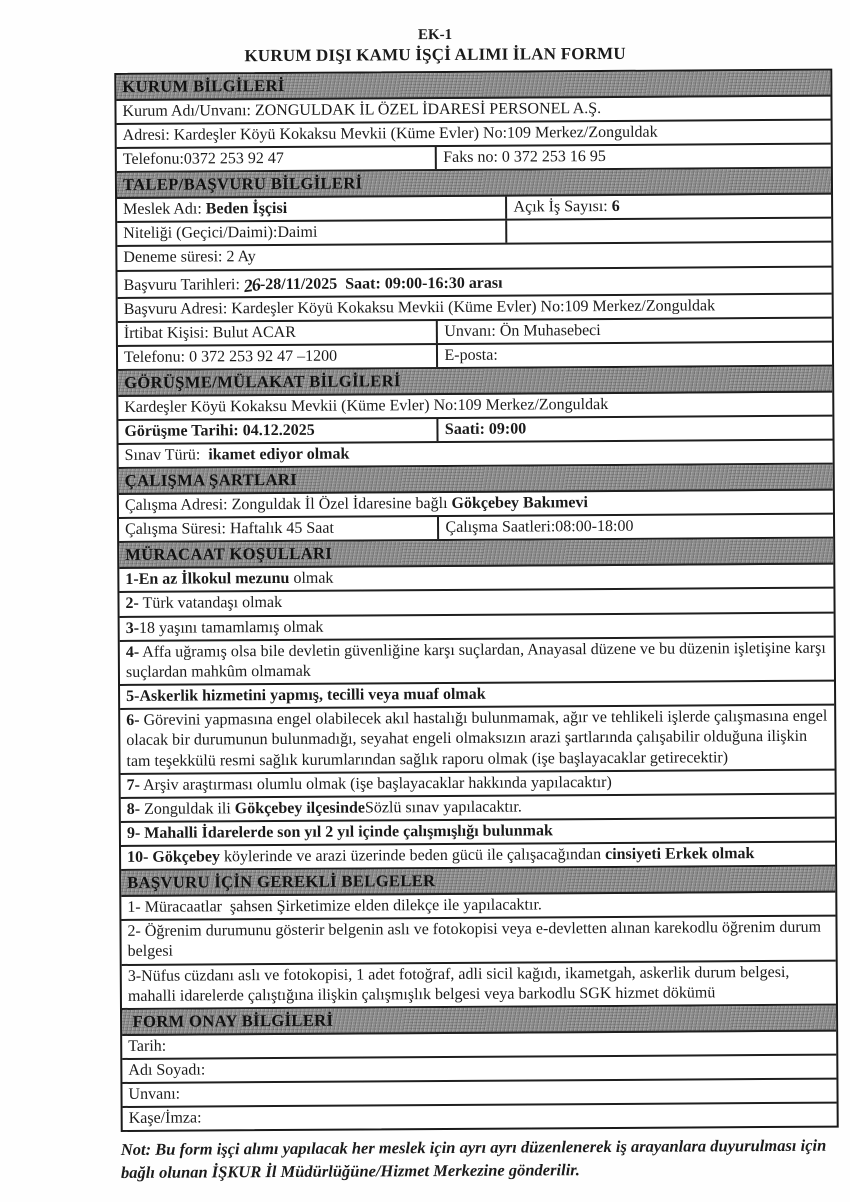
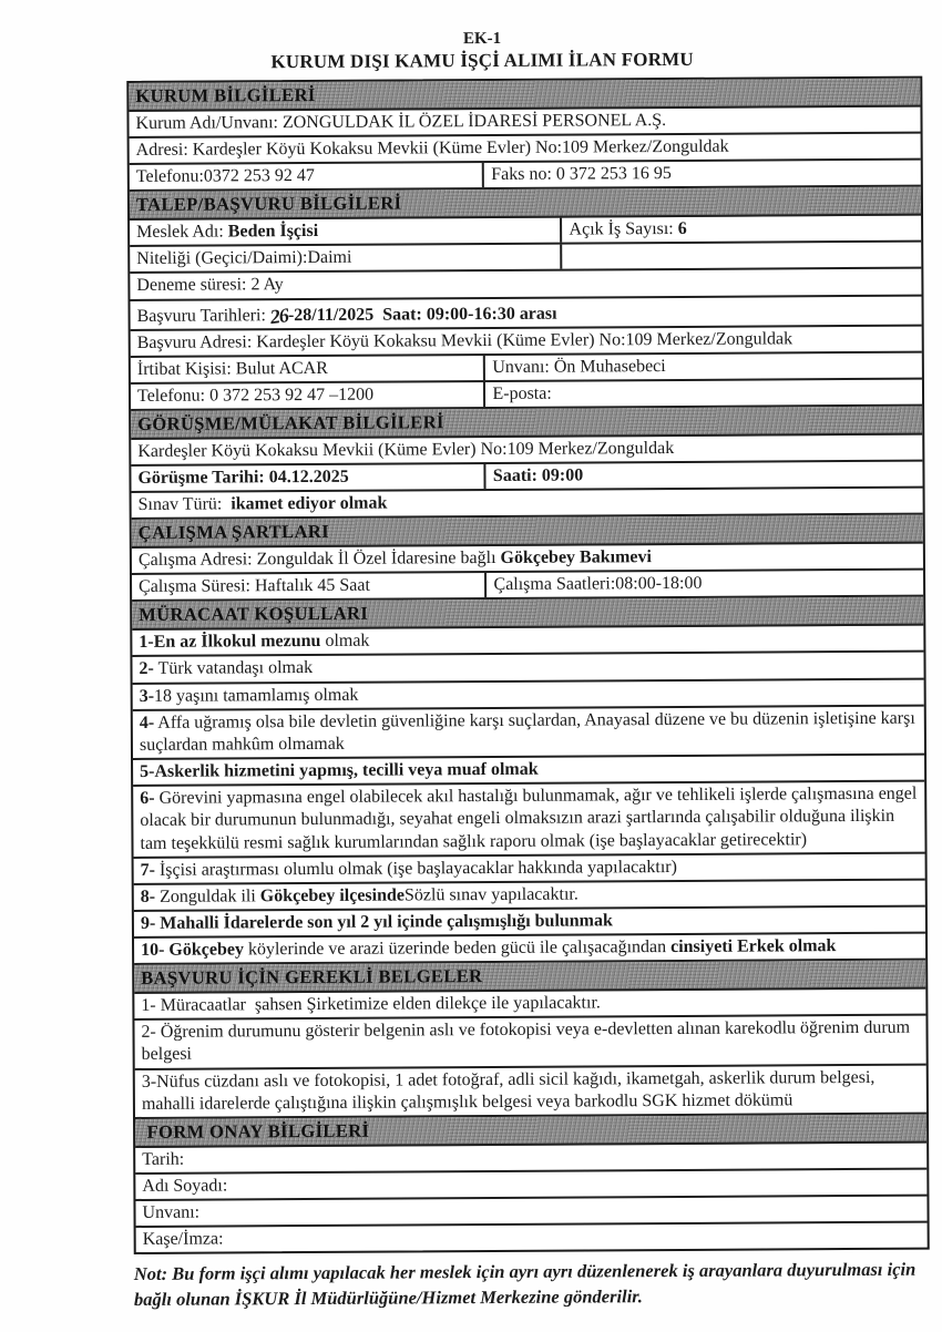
  EK-1
  KURUM DIŞI KAMU İŞÇİ ALIMI İLAN FORMU
  KURUM BİLGİLERİ
  Kurum Adı/Unvanı: ZONGULDAK İL ÖZEL İDARESİ PERSONEL A.Ş.
  Adresi: Kardeşler Köyü Kokaksu Mevkii (Küme Evler) No:109 Merkez/Zonguldak
  Telefonu:0372 253 92 47
  Faks no: 0 372 253 16 95
  TALEP/BAŞVURU BİLGİLERİ
  Meslek Adı: Beden İşçisi
  Açık İş Sayısı: 6
  Niteliği (Geçici/Daimi):Daimi
  Deneme süresi: 2 Ay
  Başvuru Adresi: Kardeşler Köyü Kokaksu Mevkii (Küme Evler) No:109 Merkez/Zonguldak
  İrtibat Kişisi: Bulut ACAR
  Unvanı: Ön Muhasebeci
  Telefonu: 0 372 253 92 47 –1200
  E-posta:
  GÖRÜŞME/MÜLAKAT BİLGİLERİ
  Kardeşler Köyü Kokaksu Mevkii (Küme Evler) No:109 Merkez/Zonguldak
  Görüşme Tarihi: 04.12.2025
  Saati: 09:00
  Sınav Türü: ikamet ediyor olmak
  ÇALIŞMA ŞARTLARI
  Çalışma Adresi: Zonguldak İl Özel İdaresine bağlı Gökçebey Bakımevi
  Çalışma Süresi: Haftalık 45 Saat
  Çalışma Saatleri:08:00-18:00
  MÜRACAAT KOŞULLARI
  1-En az İlkokul mezunu olmak
  2- Türk vatandaşı olmak
  3-18 yaşını tamamlamış olmak
  4- Affa uğramış olsa bile devletin güvenliğine karşı suçlardan, Anayasal düzene ve bu düzenin işletişine karşı suçlardan mahkûm olmamak
  5-Askerlik hizmetini yapmış, tecilli veya muaf olmak
  6- Görevini yapmasına engel olabilecek akıl hastalığı bulunmamak, ağır ve tehlikeli işlerde çalışmasına engel olacak bir durumunun bulunmadığı, seyahat engeli olmaksızın arazi şartlarında çalışabilir olduğuna ilişkin tam teşekkülü resmi sağlık kurumlarından sağlık raporu olmak (işe başlayacaklar getirecektir)
- 7- Arşiv araştırması olumlu olmak (işe başlayacaklar hakkında yapılacaktır)
+ 7- İşçisi araştırması olumlu olmak (işe başlayacaklar hakkında yapılacaktır)
  8- Zonguldak ili Gökçebey ilçesindeSözlü sınav yapılacaktır.
  9- Mahalli İdarelerde son yıl 2 yıl içinde çalışmışlığı bulunmak
  10- Gökçebey köylerinde ve arazi üzerinde beden gücü ile çalışacağından cinsiyeti Erkek olmak
  BAŞVURU İÇİN GEREKLİ BELGELER
  1- Müracaatlar şahsen Şirketimize elden dilekçe ile yapılacaktır.
  2- Öğrenim durumunu gösterir belgenin aslı ve fotokopisi veya e-devletten alınan karekodlu öğrenim durum belgesi
  3-Nüfus cüzdanı aslı ve fotokopisi, 1 adet fotoğraf, adli sicil kağıdı, ikametgah, askerlik durum belgesi, mahalli idarelerde çalıştığına ilişkin çalışmışlık belgesi veya barkodlu SGK hizmet dökümü
  FORM ONAY BİLGİLERİ
  Tarih:
  Adı Soyadı:
  Unvanı:
  Kaşe/İmza:
  Not: Bu form işçi alımı yapılacak her meslek için ayrı ayrı düzenlenerek iş arayanlara duyurulması için bağlı olunan İŞKUR İl Müdürlüğüne/Hizmet Merkezine gönderilir.
